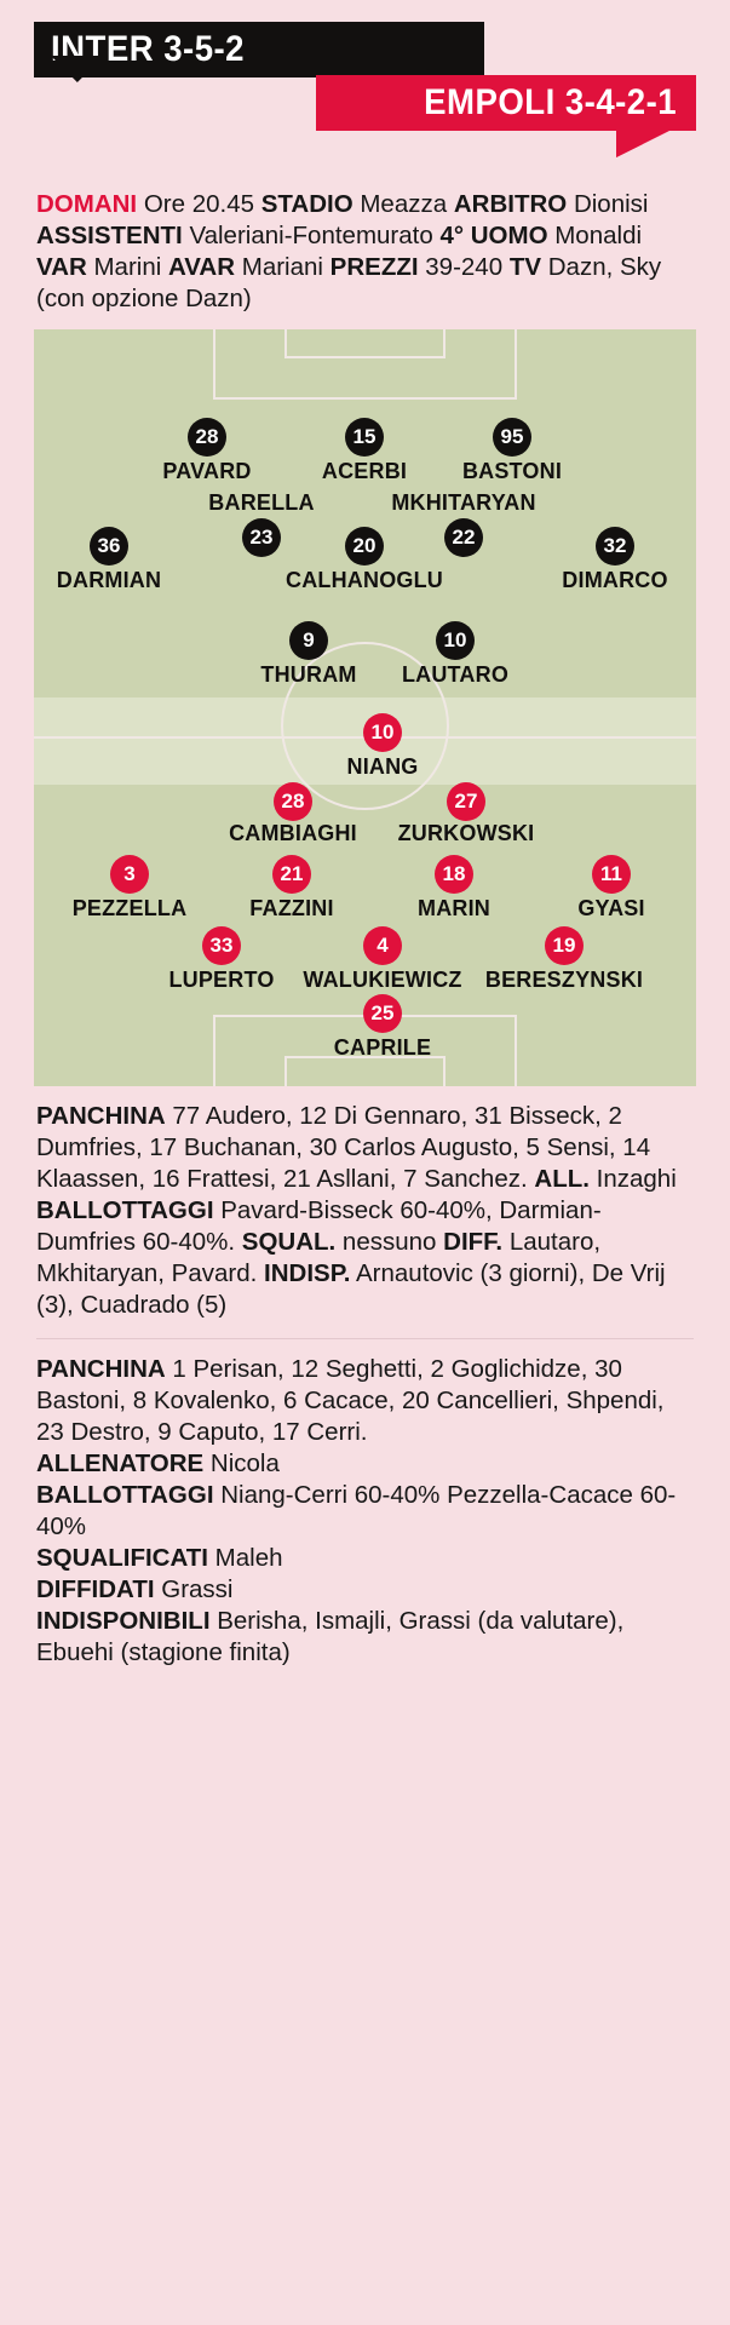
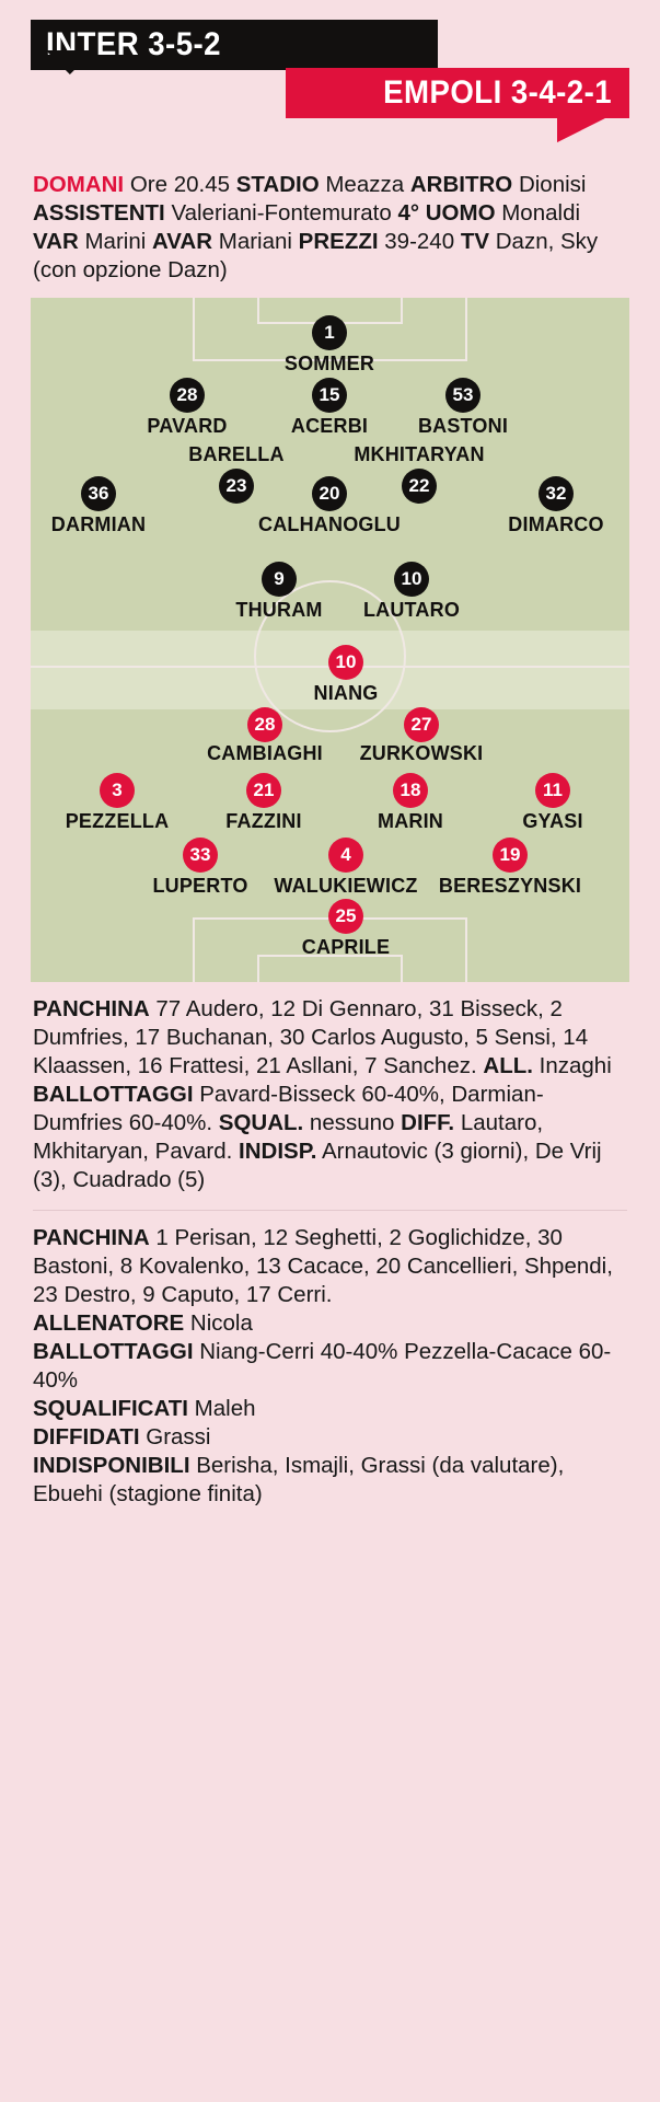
  INTER 3-5-2
  EMPOLI 3-4-2-1
  DOMANI Ore 20.45 STADIO Meazza ARBITRO Dionisi ASSISTENTI Valeriani-Fontemurato 4° UOMO Monaldi VAR Marini AVAR Mariani PREZZI 39-240 TV Dazn, Sky (con opzione Dazn)
+ 1
+ SOMMER
  28
  PAVARD
  15
  ACERBI
- 95
+ 53
  BASTONI
  BARELLA
  23
  MKHITARYAN
  22
  36
  DARMIAN
  20
  CALHANOGLU
  32
  DIMARCO
  9
  THURAM
  10
  LAUTARO
  10
  NIANG
  28
  CAMBIAGHI
  27
  ZURKOWSKI
  3
  PEZZELLA
  21
  FAZZINI
  18
  MARIN
  11
  GYASI
  33
  LUPERTO
  4
  WALUKIEWICZ
  19
  BERESZYNSKI
  25
  CAPRILE
  PANCHINA 77 Audero, 12 Di Gennaro, 31 Bisseck, 2 Dumfries, 17 Buchanan, 30 Carlos Augusto, 5 Sensi, 14 Klaassen, 16 Frattesi, 21 Asllani, 7 Sanchez. ALL. Inzaghi BALLOTTAGGI Pavard-Bisseck 60-40%, Darmian-Dumfries 60-40%. SQUAL. nessuno DIFF. Lautaro, Mkhitaryan, Pavard. INDISP. Arnautovic (3 giorni), De Vrij (3), Cuadrado (5)
- PANCHINA 1 Perisan, 12 Seghetti, 2 Goglichidze, 30 Bastoni, 8 Kovalenko, 6 Cacace, 20 Cancellieri, Shpendi, 23 Destro, 9 Caputo, 17 Cerri.
+ PANCHINA 1 Perisan, 12 Seghetti, 2 Goglichidze, 30 Bastoni, 8 Kovalenko, 13 Cacace, 20 Cancellieri, Shpendi, 23 Destro, 9 Caputo, 17 Cerri.
  ALLENATORE Nicola
- BALLOTTAGGI Niang-Cerri 60-40% Pezzella-Cacace 60-40%
+ BALLOTTAGGI Niang-Cerri 40-40% Pezzella-Cacace 60-40%
  SQUALIFICATI Maleh
  DIFFIDATI Grassi
  INDISPONIBILI Berisha, Ismajli, Grassi (da valutare), Ebuehi (stagione finita)
